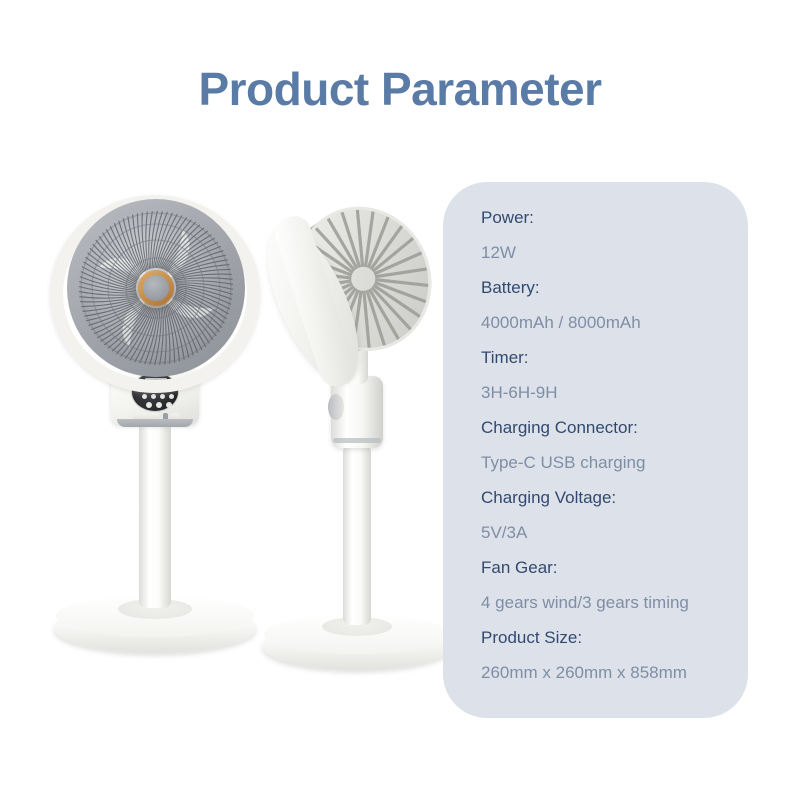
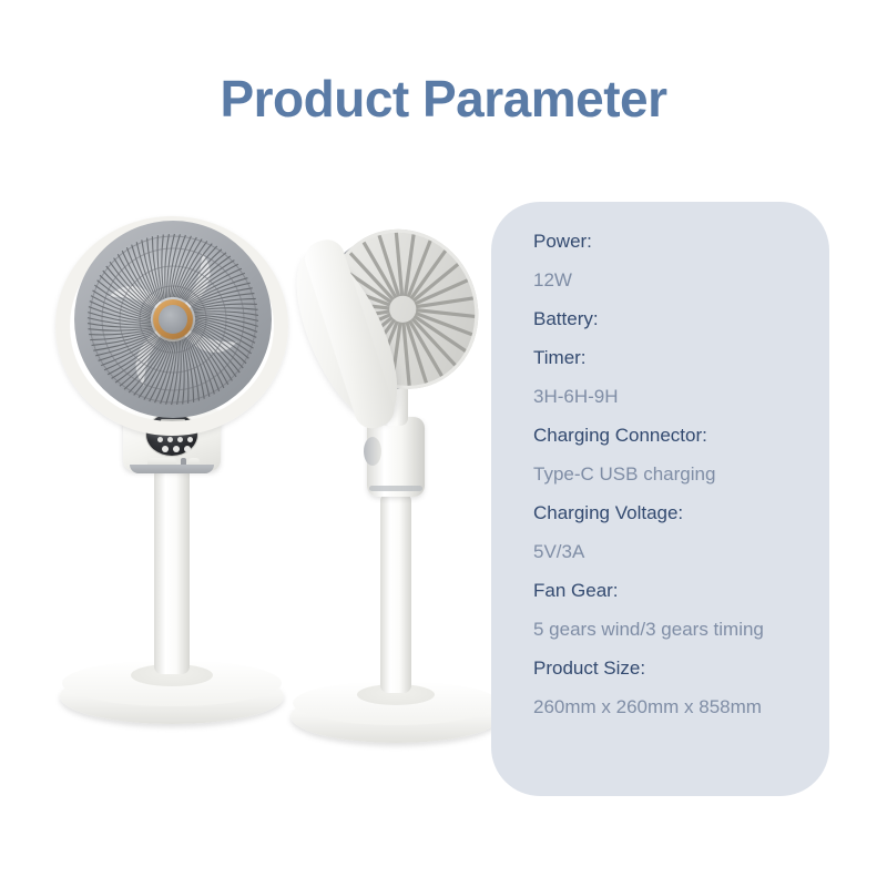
  Product Parameter
  Power:
  12W
  Battery:
- 4000mAh / 8000mAh
  Timer:
  3H-6H-9H
  Charging Connector:
  Type-C USB charging
  Charging Voltage:
  5V/3A
  Fan Gear:
- 4 gears wind/3 gears timing
+ 5 gears wind/3 gears timing
  Product Size:
  260mm x 260mm x 858mm
